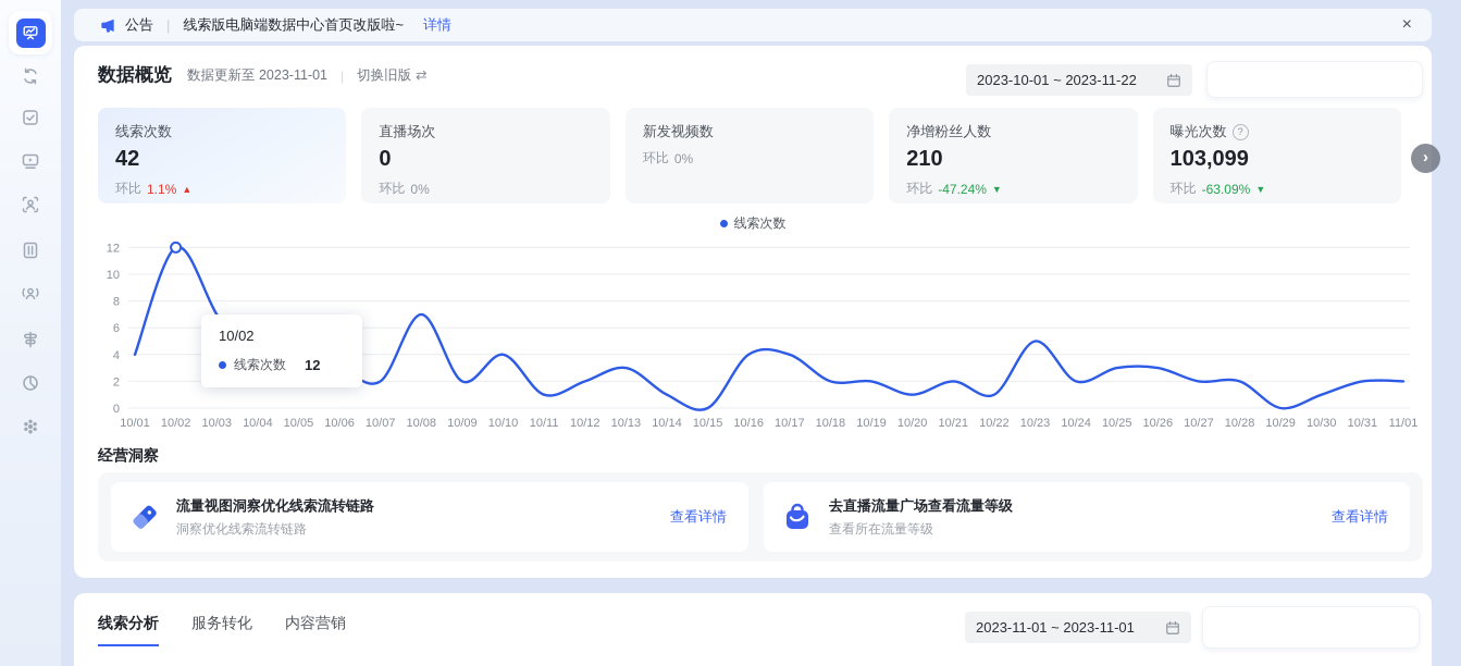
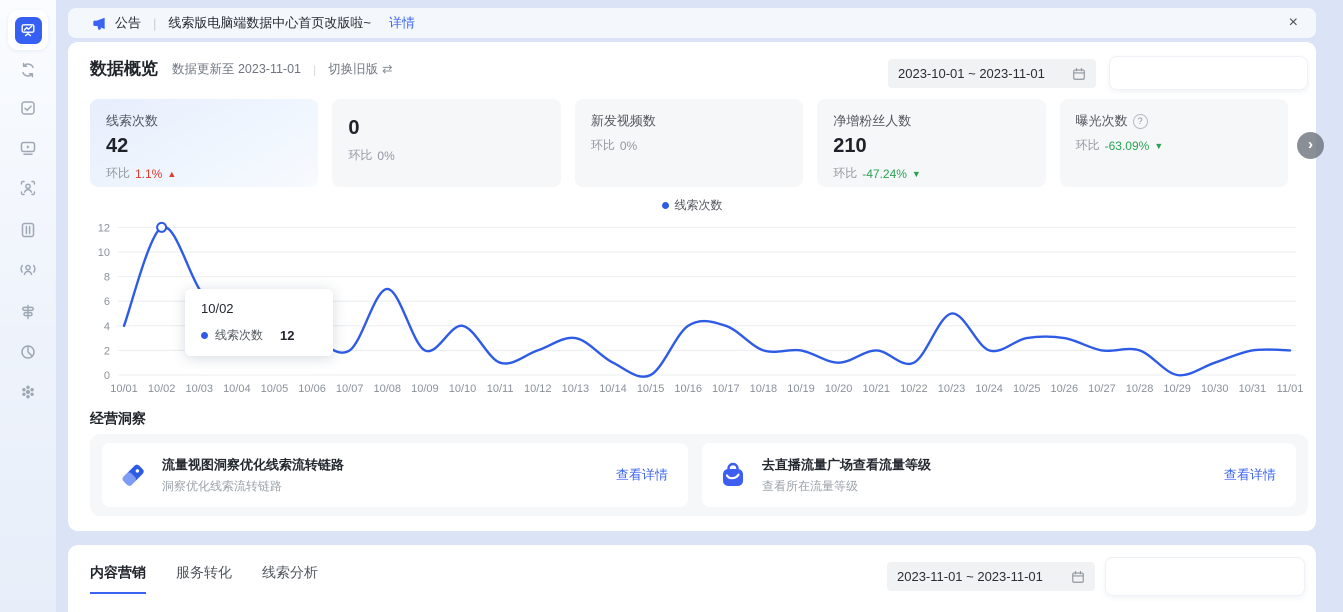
  公告
  |
  线索版电脑端数据中心首页改版啦~
  详情
  ×
  数据概览
  数据更新至 2023-11-01
  |
  切换旧版 ⇄
- 2023-10-01 ~ 2023-11-22
+ 2023-10-01 ~ 2023-11-01
  线索次数
  42
  环比
  1.1%
  ▲
- 直播场次
  0
  环比
  0%
  新发视频数
  环比
  0%
  净增粉丝人数
  210
  环比
  -47.24%
  ▼
  曝光次数
  ?
- 103,099
  环比
  -63.09%
  ▼
  ›
  线索次数
  0
  2
  4
  6
  8
  10
  12
  10/01
  10/02
  10/03
  10/04
  10/05
  10/06
  10/07
  10/08
  10/09
  10/10
  10/11
  10/12
  10/13
  10/14
  10/15
  10/16
  10/17
  10/18
  10/19
  10/20
  10/21
  10/22
  10/23
  10/24
  10/25
  10/26
  10/27
  10/28
  10/29
  10/30
  10/31
  11/01
  10/02
  线索次数
  12
  经营洞察
  流量视图洞察优化线索流转链路
  洞察优化线索流转链路
  查看详情
  去直播流量广场查看流量等级
  查看所在流量等级
  查看详情
- 线索分析
+ 内容营销
  服务转化
- 内容营销
+ 线索分析
  2023-11-01 ~ 2023-11-01
